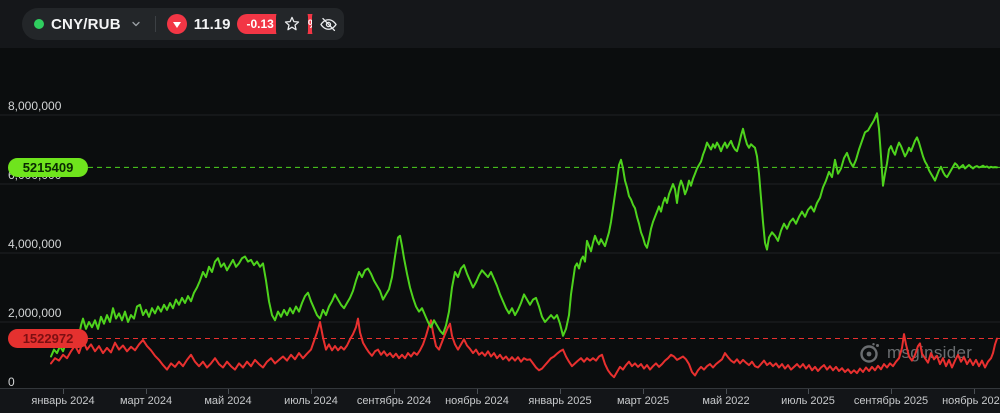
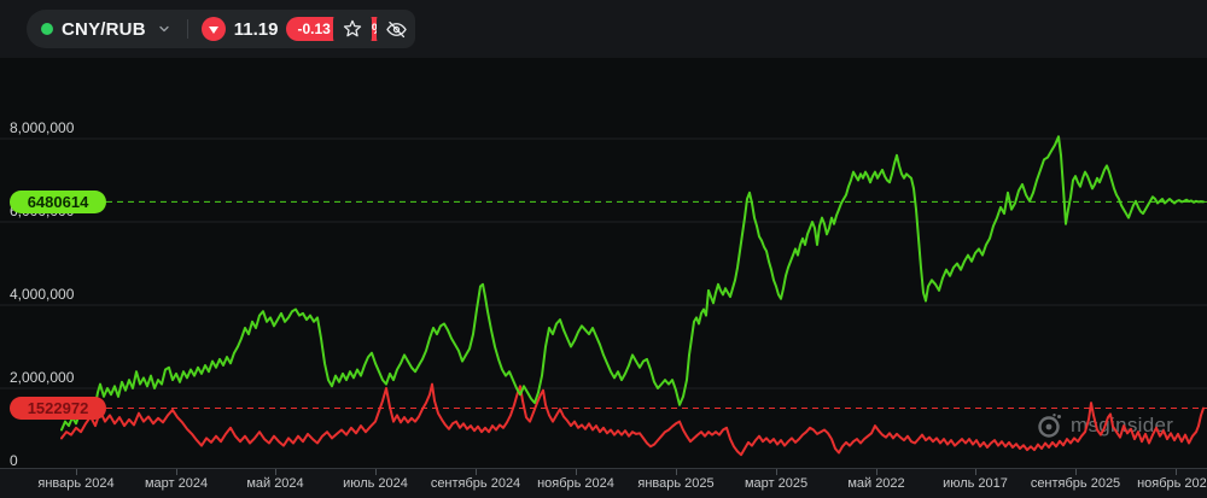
  msnsider
  8,000,000
  4,000,000
  2,000,000
  0
- 5215409
+ 6480614
  1522972
  CNY/RUB
  11.19
  январь 2024
  март 2024
  май 2024
  июль 2024
  сентябрь 2024
  ноябрь 2024
  январь 2025
  март 2025
  май 2022
- июль 2025
+ июль 2017
  сентябрь 2025
  ноябрь 202
